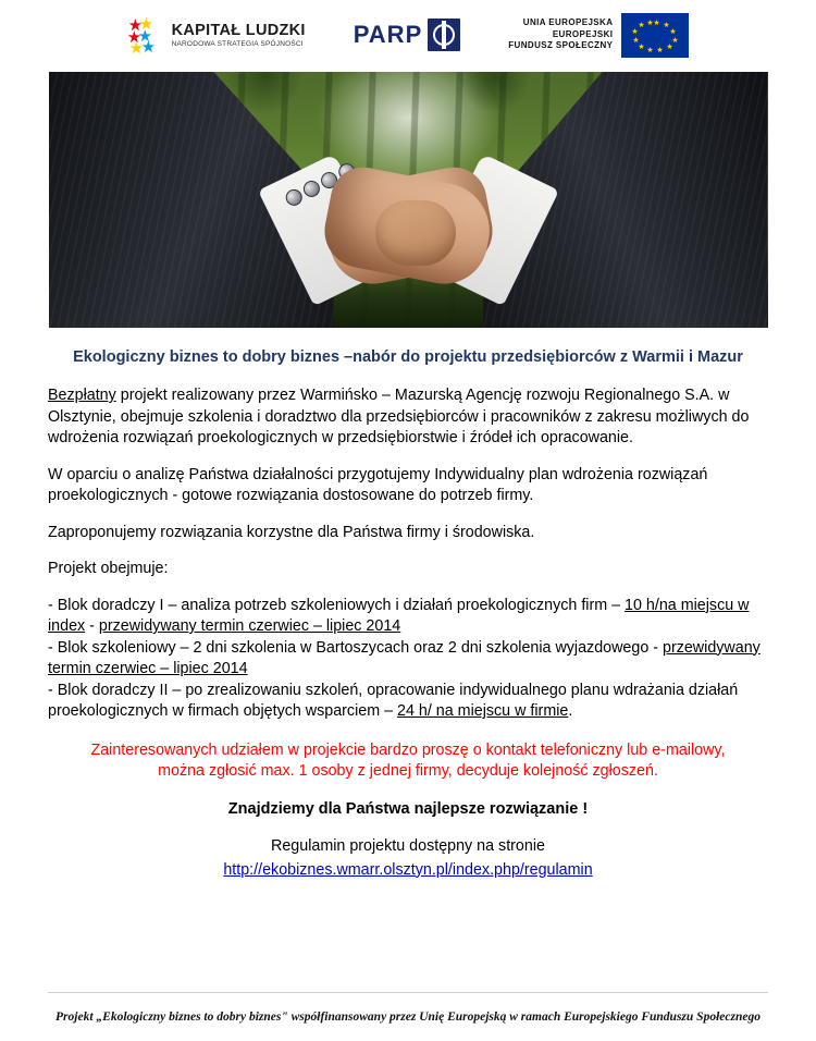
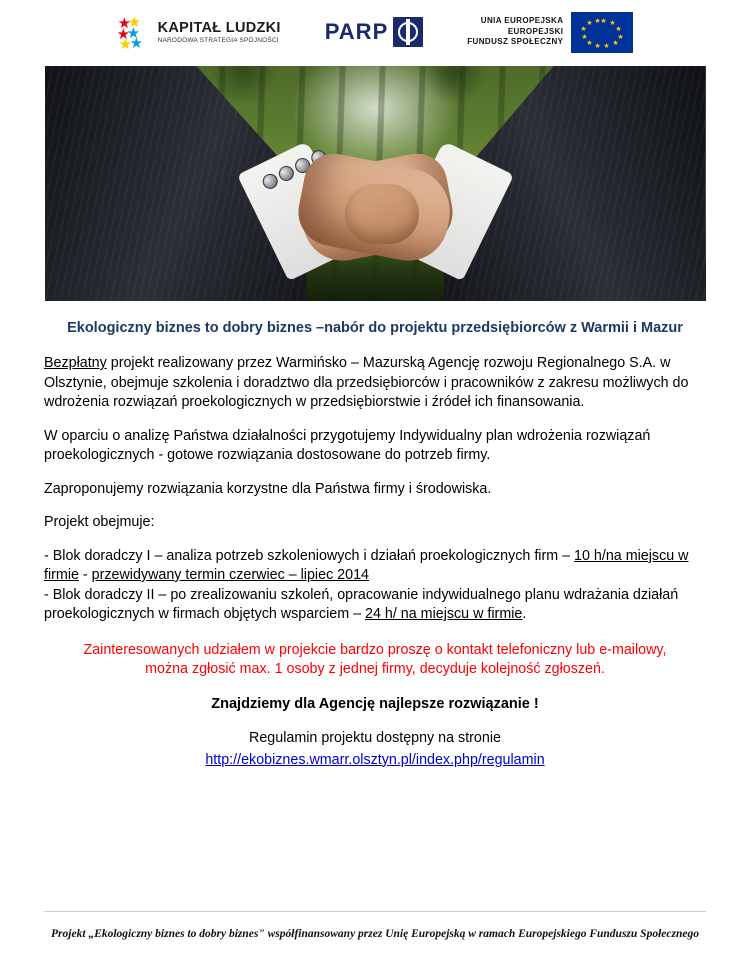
  ★
  ★
  ★
  ★
  ★
  ★
  KAPITAŁ LUDZKI
  PARP
  UNIA EUROPEJSKA
  EUROPEJSKI
  FUNDUSZ SPOŁECZNY
  Ekologiczny biznes to dobry biznes –nabór do projektu przedsiębiorców z Warmii i Mazur
- Bezpłatny projekt realizowany przez Warmińsko – Mazurską Agencję rozwoju Regionalnego S.A. w Olsztynie, obejmuje szkolenia i doradztwo dla przedsiębiorców i pracowników z zakresu możliwych do wdrożenia rozwiązań proekologicznych w przedsiębiorstwie i źródeł ich opracowanie.
+ Bezpłatny projekt realizowany przez Warmińsko – Mazurską Agencję rozwoju Regionalnego S.A. w Olsztynie, obejmuje szkolenia i doradztwo dla przedsiębiorców i pracowników z zakresu możliwych do wdrożenia rozwiązań proekologicznych w przedsiębiorstwie i źródeł ich finansowania.
  W oparciu o analizę Państwa działalności przygotujemy Indywidualny plan wdrożenia rozwiązań proekologicznych - gotowe rozwiązania dostosowane do potrzeb firmy.
  Zaproponujemy rozwiązania korzystne dla Państwa firmy i środowiska.
  Projekt obejmuje:
- - Blok doradczy I – analiza potrzeb szkoleniowych i działań proekologicznych firm – 10 h/na miejscu w index - przewidywany termin czerwiec – lipiec 2014
+ - Blok doradczy I – analiza potrzeb szkoleniowych i działań proekologicznych firm – 10 h/na miejscu w firmie - przewidywany termin czerwiec – lipiec 2014
- - Blok szkoleniowy – 2 dni szkolenia w Bartoszycach oraz 2 dni szkolenia wyjazdowego - przewidywany termin czerwiec – lipiec 2014
  - Blok doradczy II – po zrealizowaniu szkoleń, opracowanie indywidualnego planu wdrażania działań proekologicznych w firmach objętych wsparciem – 24 h/ na miejscu w firmie.
  Zainteresowanych udziałem w projekcie bardzo proszę o kontakt telefoniczny lub e-mailowy, można zgłosić max. 1 osoby z jednej firmy, decyduje kolejność zgłoszeń.
- Znajdziemy dla Państwa najlepsze rozwiązanie !
+ Znajdziemy dla Agencję najlepsze rozwiązanie !
  Regulamin projektu dostępny na stronie
  http://ekobiznes.wmarr.olsztyn.pl/index.php/regulamin
  Projekt „Ekologiczny biznes to dobry biznes" współfinansowany przez Unię Europejską w ramach Europejskiego Funduszu Społecznego
